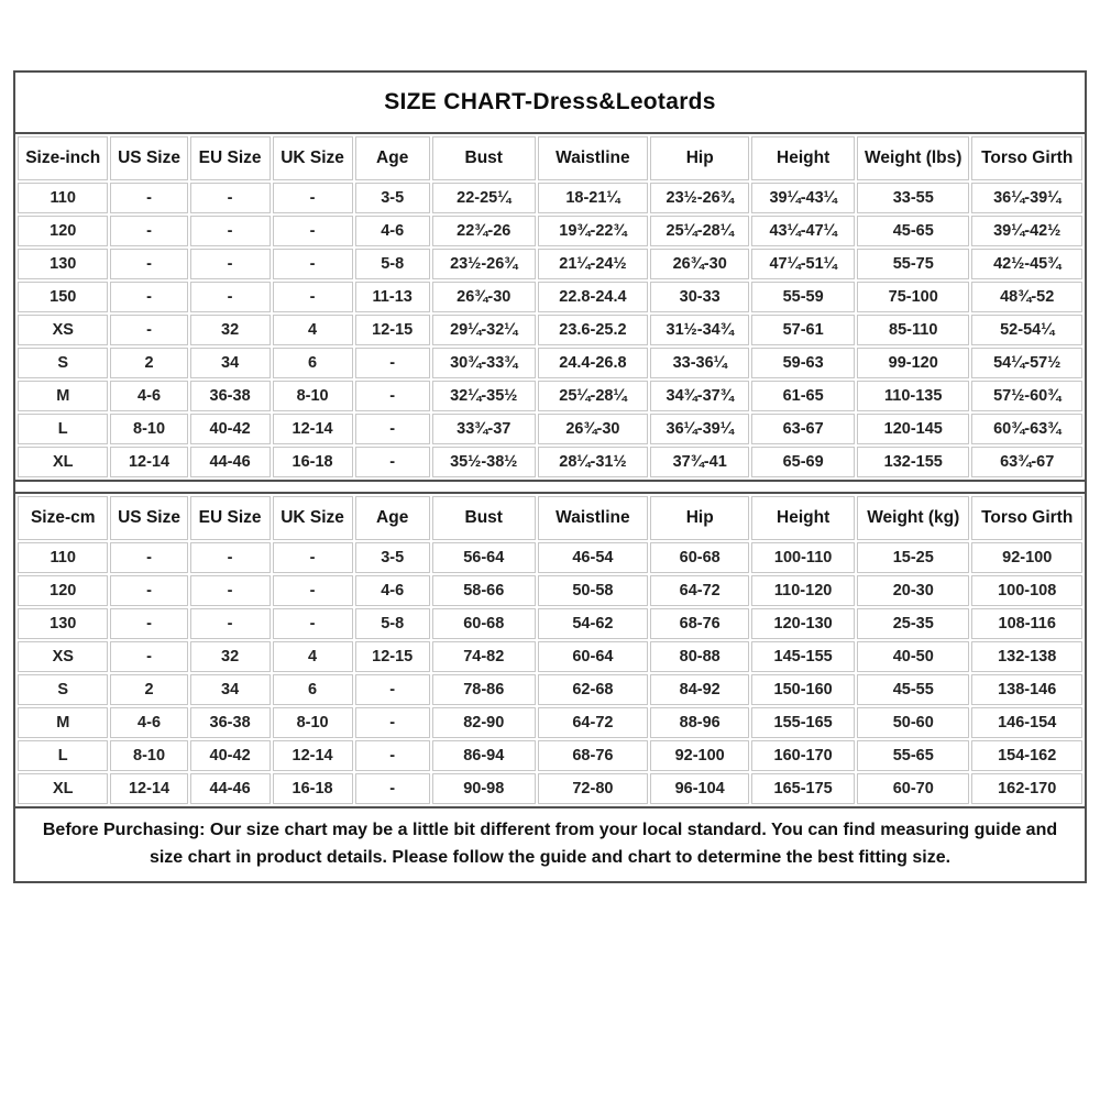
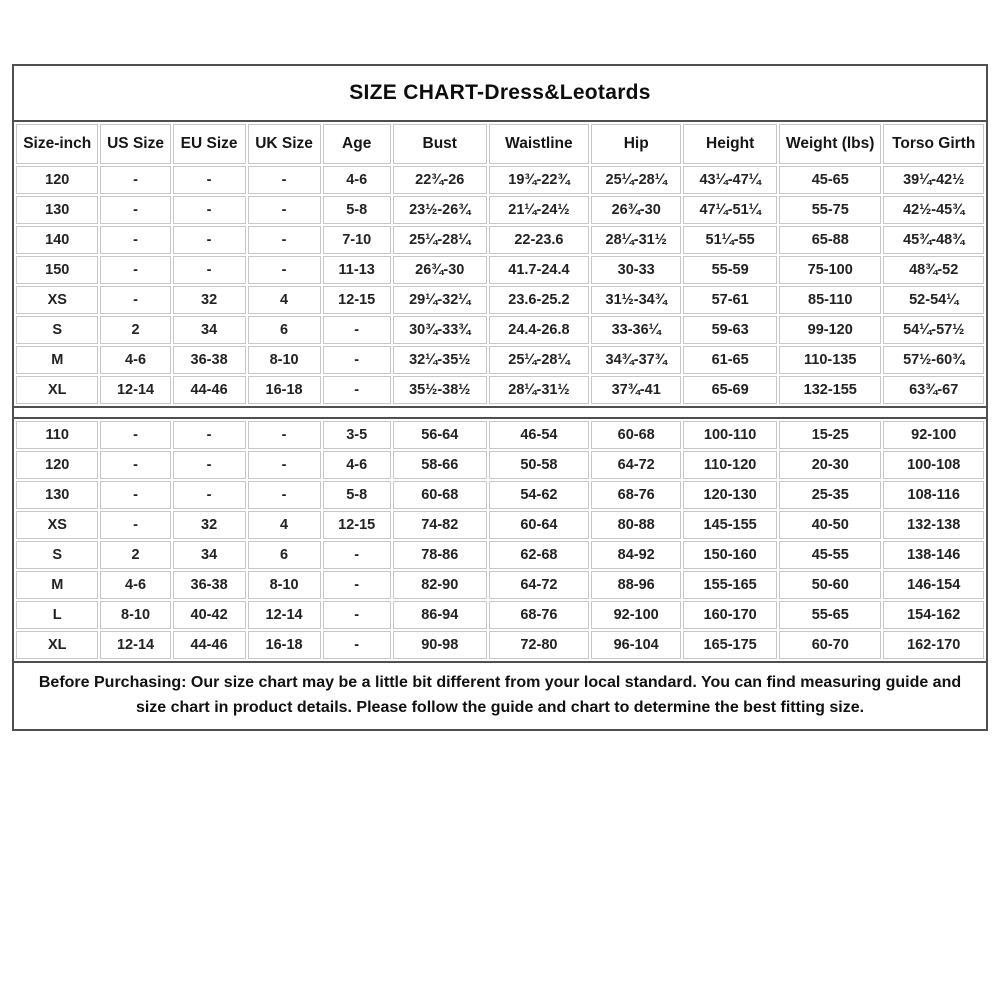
  SIZE CHART-Dress&Leotards
  Size-inch	US Size	EU Size	UK Size	Age	Bust	Waistline	Hip	Height	Weight (lbs)	Torso Girth
- 110	-	-	-	3-5	22-25¼	18-21¼	23½-26¾	39¼-43¼	33-55	36¼-39¼
  120	-	-	-	4-6	22¾-26	19¾-22¾	25¼-28¼	43¼-47¼	45-65	39¼-42½
  130	-	-	-	5-8	23½-26¾	21¼-24½	26¾-30	47¼-51¼	55-75	42½-45¾
+ 140	-	-	-	7-10	25¼-28¼	22-23.6	28¼-31½	51¼-55	65-88	45¾-48¾
- 150	-	-	-	11-13	26¾-30	22.8-24.4	30-33	55-59	75-100	48¾-52
+ 150	-	-	-	11-13	26¾-30	41.7-24.4	30-33	55-59	75-100	48¾-52
  XS	-	32	4	12-15	29¼-32¼	23.6-25.2	31½-34¾	57-61	85-110	52-54¼
  S	2	34	6	-	30¾-33¾	24.4-26.8	33-36¼	59-63	99-120	54¼-57½
  M	4-6	36-38	8-10	-	32¼-35½	25¼-28¼	34¾-37¾	61-65	110-135	57½-60¾
- L	8-10	40-42	12-14	-	33¾-37	26¾-30	36¼-39¼	63-67	120-145	60¾-63¾
  XL	12-14	44-46	16-18	-	35½-38½	28¼-31½	37¾-41	65-69	132-155	63¾-67
- Size-cm	US Size	EU Size	UK Size	Age	Bust	Waistline	Hip	Height	Weight (kg)	Torso Girth
  110	-	-	-	3-5	56-64	46-54	60-68	100-110	15-25	92-100
  120	-	-	-	4-6	58-66	50-58	64-72	110-120	20-30	100-108
  130	-	-	-	5-8	60-68	54-62	68-76	120-130	25-35	108-116
  XS	-	32	4	12-15	74-82	60-64	80-88	145-155	40-50	132-138
  S	2	34	6	-	78-86	62-68	84-92	150-160	45-55	138-146
  M	4-6	36-38	8-10	-	82-90	64-72	88-96	155-165	50-60	146-154
  L	8-10	40-42	12-14	-	86-94	68-76	92-100	160-170	55-65	154-162
  XL	12-14	44-46	16-18	-	90-98	72-80	96-104	165-175	60-70	162-170
  Before Purchasing: Our size chart may be a little bit different from your local standard. You can find measuring guide and size chart in product details. Please follow the guide and chart to determine the best fitting size.
